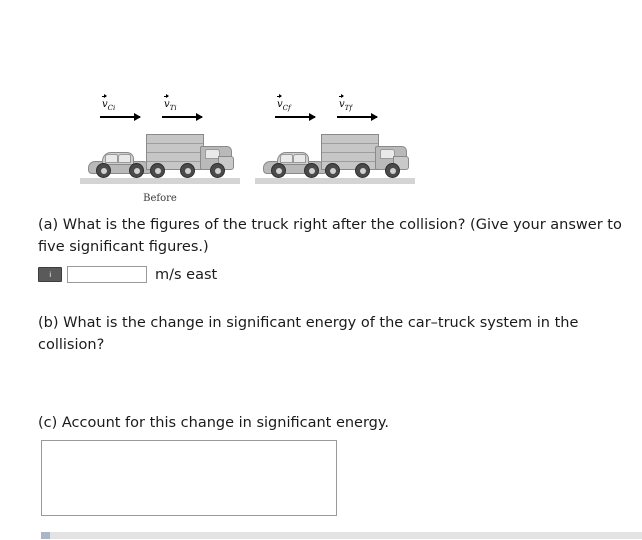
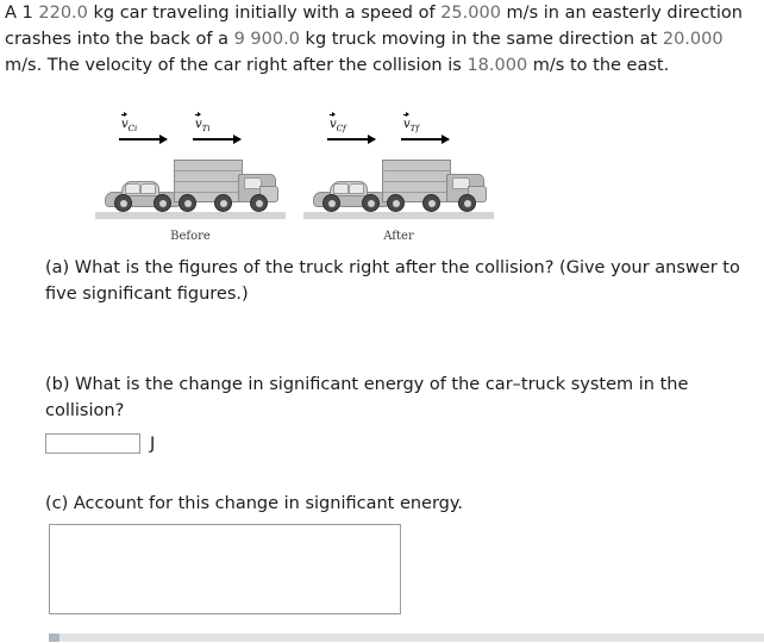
+ A 1 220.0 kg car traveling initially with a speed of 25.000 m/s in an easterly direction crashes into the back of a 9 900.0 kg truck moving in the same direction at 20.000 m/s. The velocity of the car right after the collision is 18.000 m/s to the east.
  vCi
  vTi
  Before
  vCf
  vTf
+ After
  (a) What is the figures of the truck right after the collision? (Give your answer to five significant figures.)
- i
- m/s east
  (b) What is the change in significant energy of the car–truck system in the collision?
+ J
  (c) Account for this change in significant energy.
